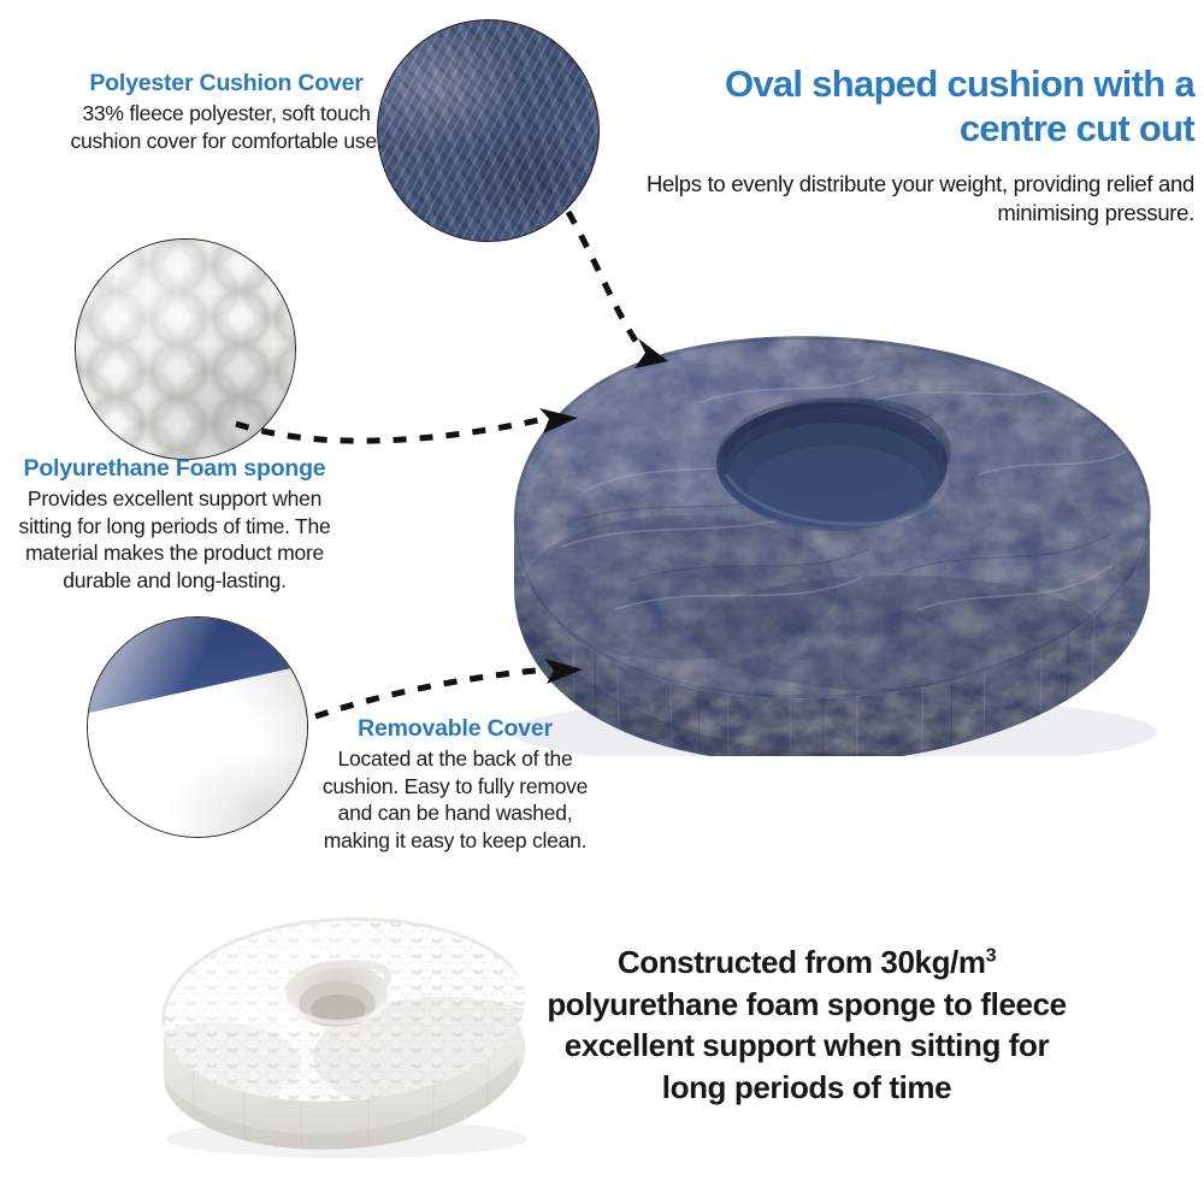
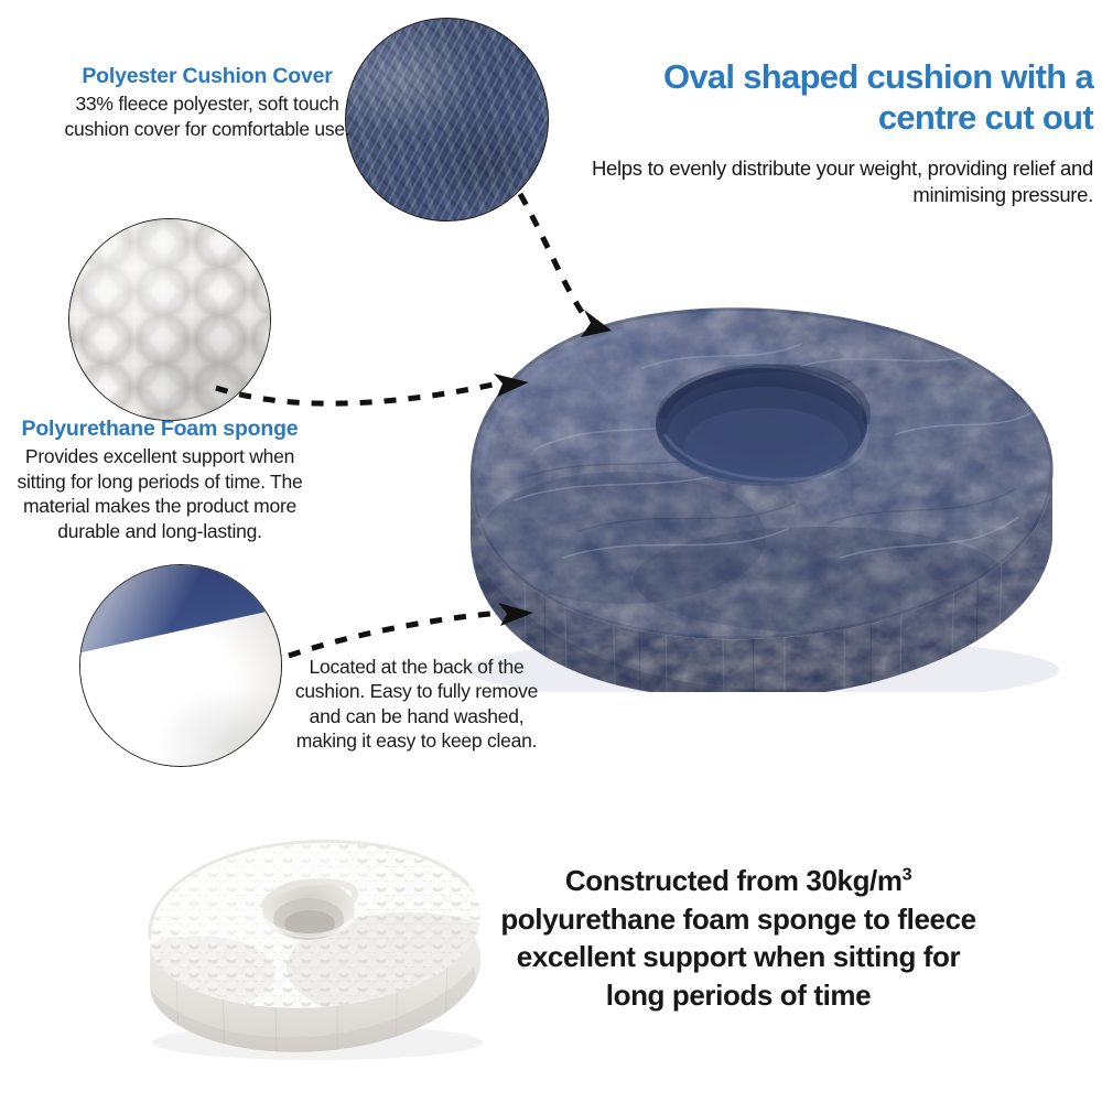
  Polyester Cushion Cover
  33% fleece polyester, soft touch cushion cover for comfortable use.
  Polyurethane Foam sponge
  Provides excellent support when sitting for long periods of time. The material makes the product more durable and long-lasting.
- Removable Cover
  Located at the back of the cushion. Easy to fully remove and can be hand washed, making it easy to keep clean.
  Oval shaped cushion with a
  centre cut out
  Helps to evenly distribute your weight, providing relief and minimising pressure.
  Constructed from 30kg/m3 polyurethane foam sponge to fleece excellent support when sitting for long periods of time
